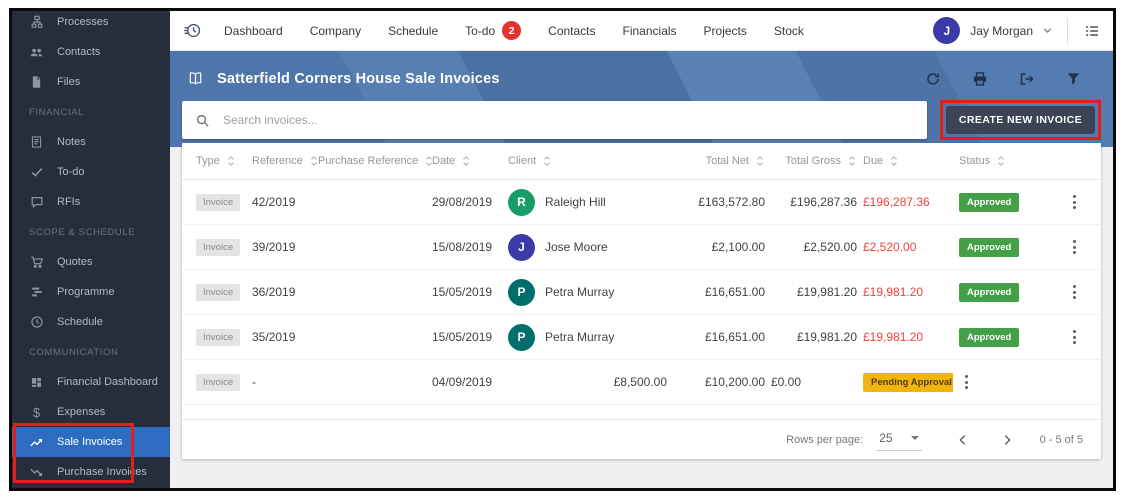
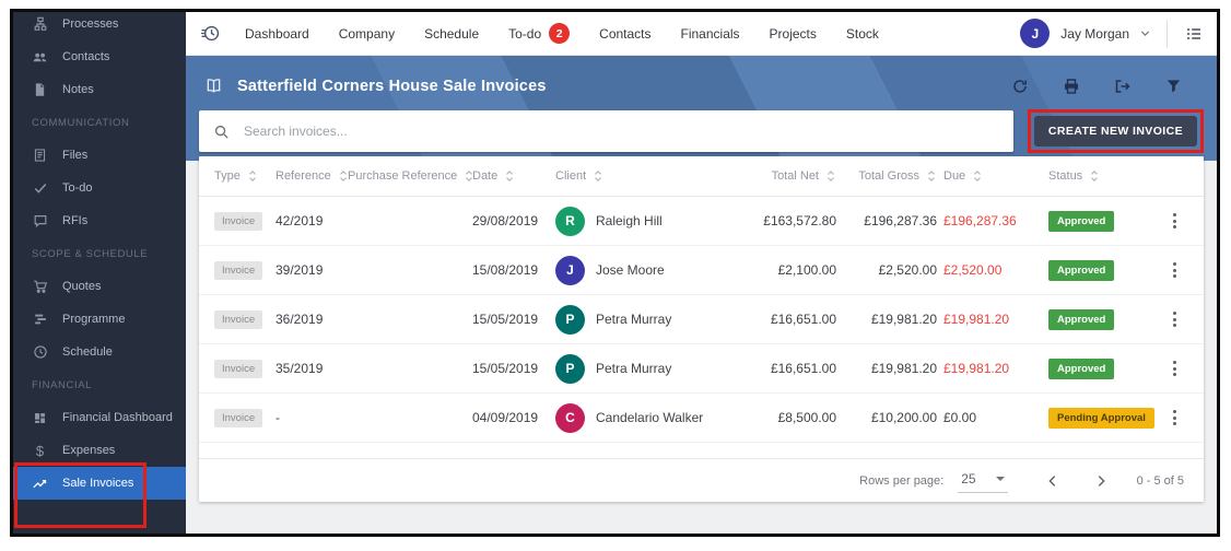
  Processes
  Contacts
- Files
+ Notes
- FINANCIAL
+ COMMUNICATION
- Notes
+ Files
  To-do
  RFIs
  SCOPE & SCHEDULE
  Quotes
  Programme
  Schedule
- COMMUNICATION
+ FINANCIAL
  Financial Dashboard
  $
  Expenses
  Sale Invoices
- Purchase Invoices
  Dashboard
  Company
  Schedule
  To-do
  2
  Contacts
  Financials
  Projects
  Stock
  J
  Jay Morgan
  Satterfield Corners House Sale Invoices
  Search invoices...
  CREATE NEW INVOICE
  Type
  Reference
  Purchase Reference
  Date
  Client
  Total Net
  Total Gross
  Due
  Status
  Invoice
  42/2019
  29/08/2019
  R
  Raleigh Hill
  £163,572.80
  £196,287.36
  £196,287.36
  Approved
  Invoice
  39/2019
  15/08/2019
  J
  Jose Moore
  £2,100.00
  £2,520.00
  £2,520.00
  Approved
  Invoice
  36/2019
  15/05/2019
  P
  Petra Murray
  £16,651.00
  £19,981.20
  £19,981.20
  Approved
  Invoice
  35/2019
  15/05/2019
  P
  Petra Murray
  £16,651.00
  £19,981.20
  £19,981.20
  Approved
  Invoice
  -
  04/09/2019
+ C
+ Candelario Walker
  £8,500.00
  £10,200.00
  £0.00
  Pending Approval
  Rows per page:
  25
  0 - 5 of 5
